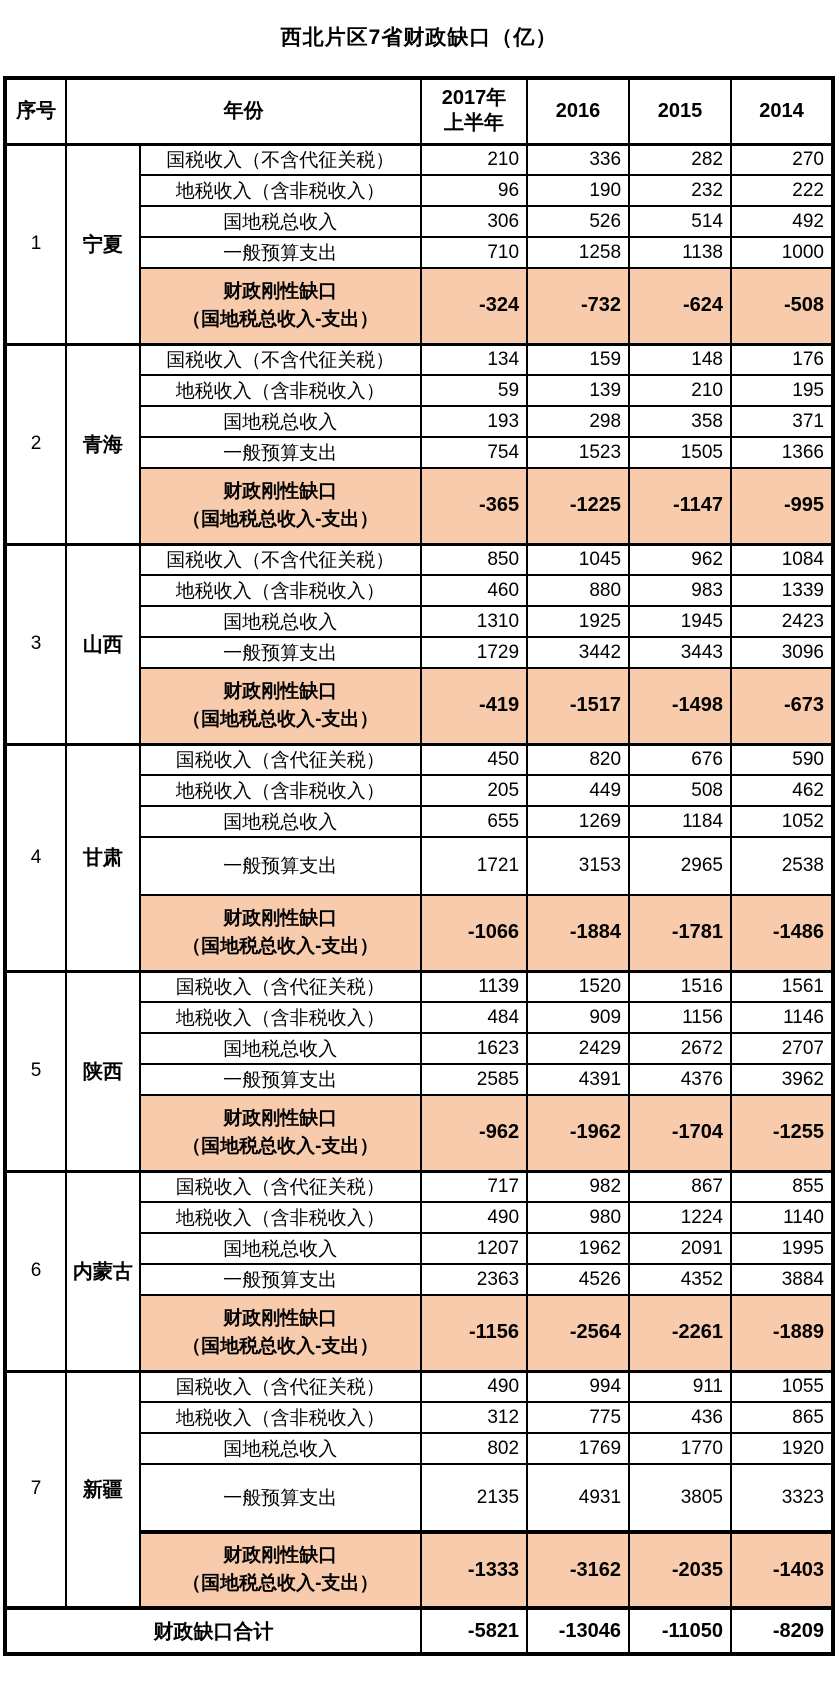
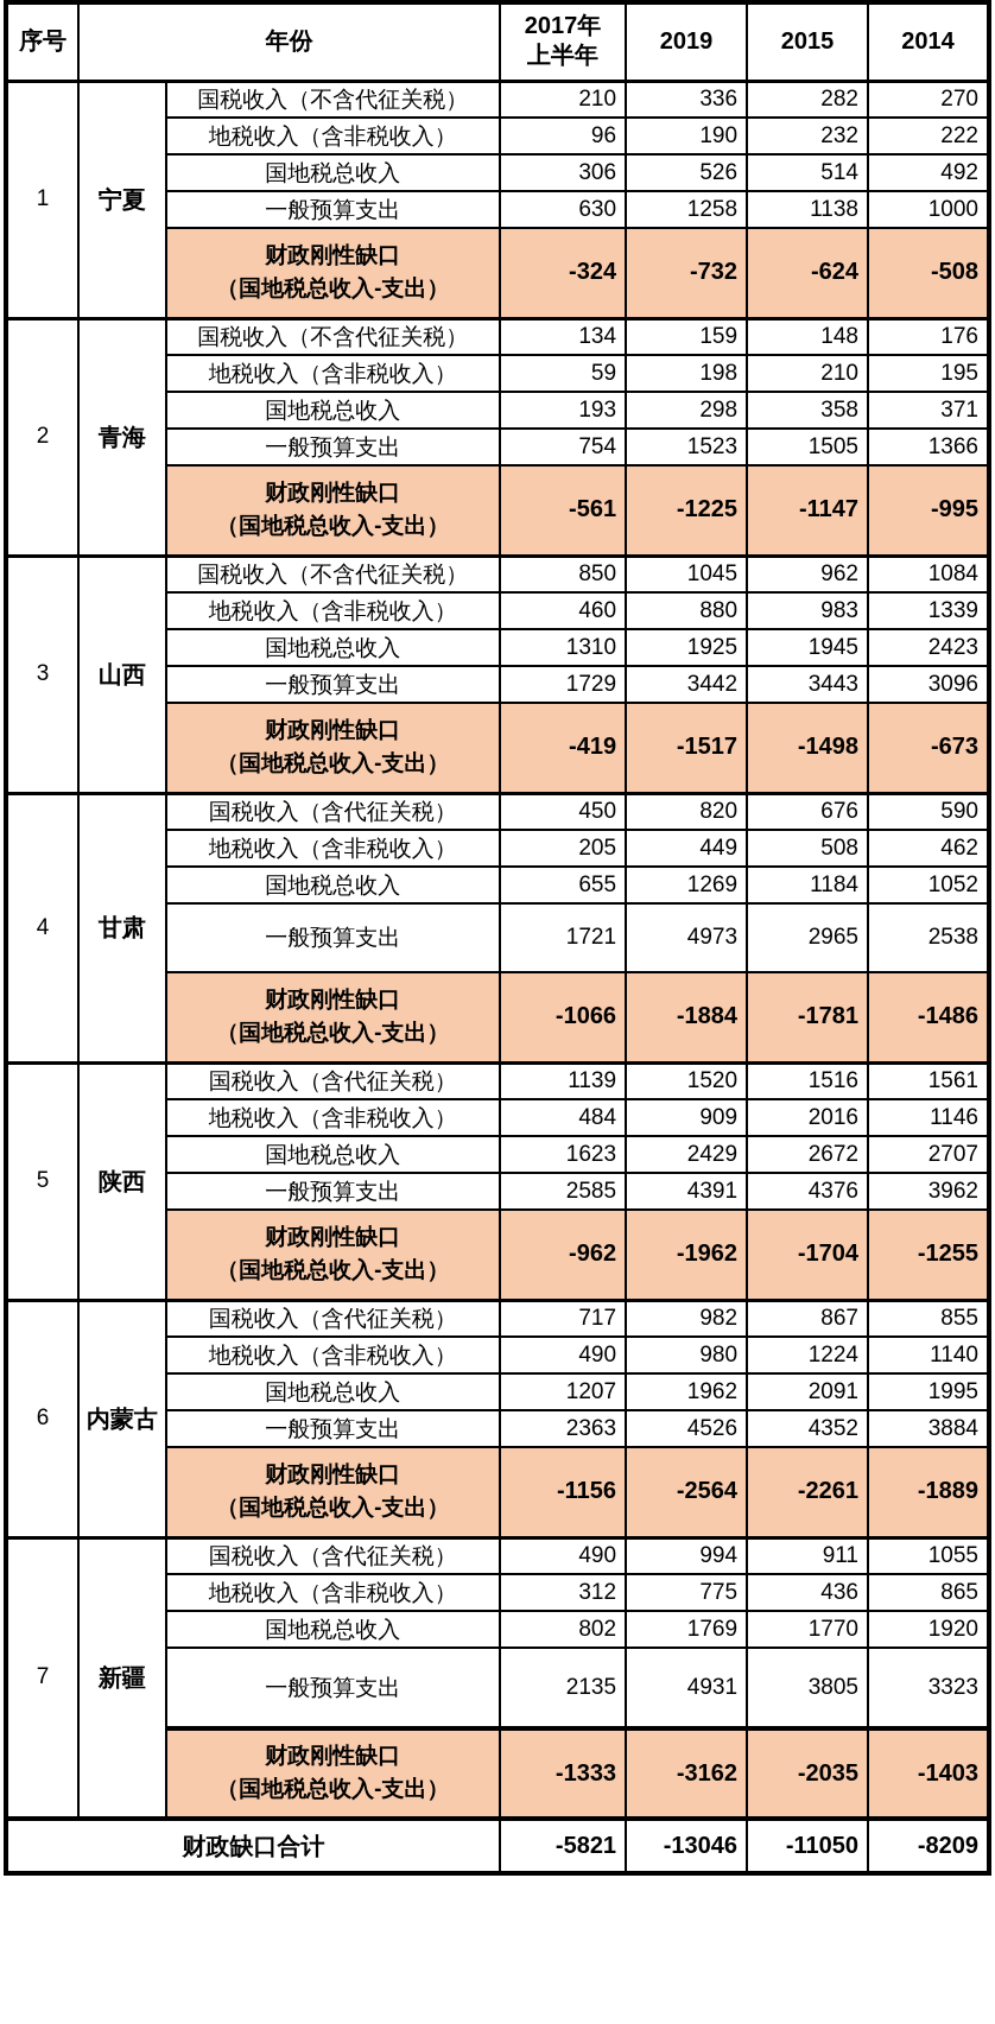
- 西北片区7省财政缺口（亿）
- 序号	年份	2017年 上半年	2016	2015	2014
+ 序号	年份	2017年 上半年	2019	2015	2014
  1	宁夏	国税收入（不含代征关税）	210	336	282	270
  地税收入（含非税收入）	96	190	232	222
  国地税总收入	306	526	514	492
- 一般预算支出	710	1258	1138	1000
+ 一般预算支出	630	1258	1138	1000
  财政刚性缺口（国地税总收入-支出）	-324	-732	-624	-508
  2	青海	国税收入（不含代征关税）	134	159	148	176
- 地税收入（含非税收入）	59	139	210	195
+ 地税收入（含非税收入）	59	198	210	195
  国地税总收入	193	298	358	371
  一般预算支出	754	1523	1505	1366
- 财政刚性缺口（国地税总收入-支出）	-365	-1225	-1147	-995
+ 财政刚性缺口（国地税总收入-支出）	-561	-1225	-1147	-995
  3	山西	国税收入（不含代征关税）	850	1045	962	1084
  地税收入（含非税收入）	460	880	983	1339
  国地税总收入	1310	1925	1945	2423
  一般预算支出	1729	3442	3443	3096
  财政刚性缺口（国地税总收入-支出）	-419	-1517	-1498	-673
  4	甘肃	国税收入（含代征关税）	450	820	676	590
  地税收入（含非税收入）	205	449	508	462
  国地税总收入	655	1269	1184	1052
- 一般预算支出	1721	3153	2965	2538
+ 一般预算支出	1721	4973	2965	2538
  财政刚性缺口（国地税总收入-支出）	-1066	-1884	-1781	-1486
  5	陕西	国税收入（含代征关税）	1139	1520	1516	1561
- 地税收入（含非税收入）	484	909	1156	1146
+ 地税收入（含非税收入）	484	909	2016	1146
  国地税总收入	1623	2429	2672	2707
  一般预算支出	2585	4391	4376	3962
  财政刚性缺口（国地税总收入-支出）	-962	-1962	-1704	-1255
  6	内蒙古	国税收入（含代征关税）	717	982	867	855
  地税收入（含非税收入）	490	980	1224	1140
  国地税总收入	1207	1962	2091	1995
  一般预算支出	2363	4526	4352	3884
  财政刚性缺口（国地税总收入-支出）	-1156	-2564	-2261	-1889
  7	新疆	国税收入（含代征关税）	490	994	911	1055
  地税收入（含非税收入）	312	775	436	865
  国地税总收入	802	1769	1770	1920
  一般预算支出	2135	4931	3805	3323
  财政刚性缺口（国地税总收入-支出）	-1333	-3162	-2035	-1403
  财政缺口合计	-5821	-13046	-11050	-8209
